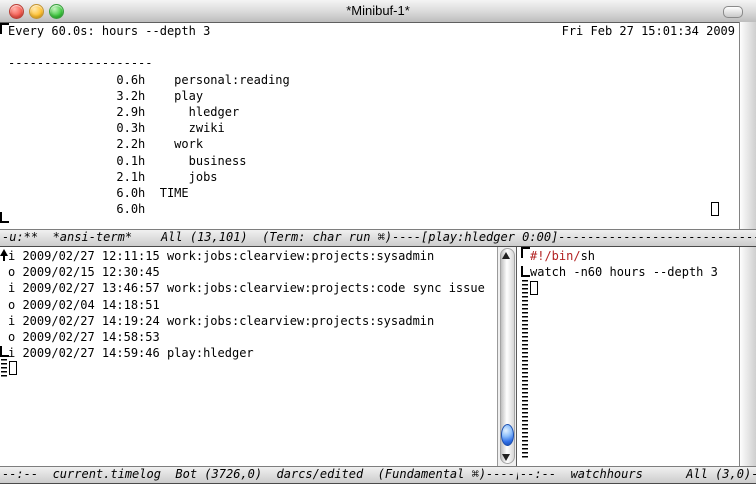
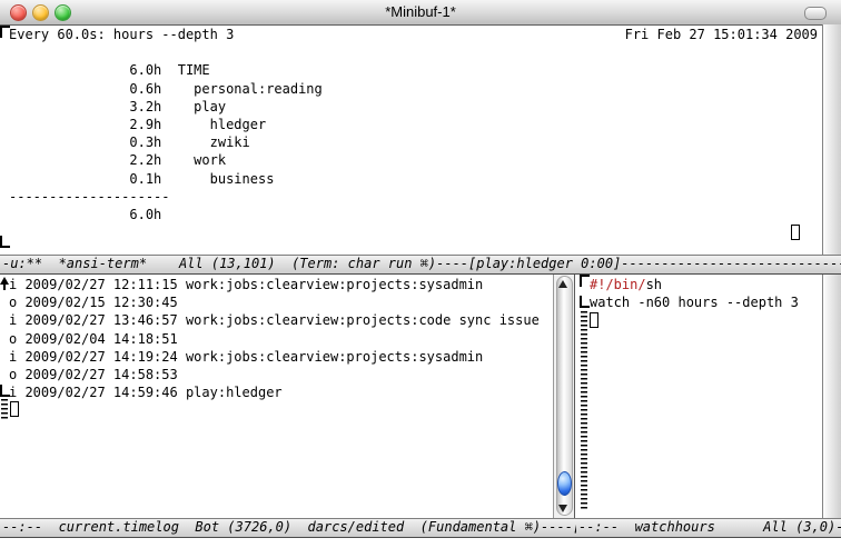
  *Minibuf-1*
  Every 60.0s: hours --depth 3
  Fri Feb 27 15:01:34 2009
- --------------------
+ 6.0h TIME
  0.6h personal:reading
  3.2h play
  2.9h hledger
  0.3h zwiki
  2.2h work
  0.1h business
- 2.1h jobs
- 6.0h TIME
+ --------------------
  6.0h
  -u:** *ansi-term* All (13,101) (Term: char run ⌘)----[play:hledger 0:00]---------------------------
  i 2009/02/27 12:11:15 work:jobs:clearview:projects:sysadmin
  o 2009/02/15 12:30:45
  i 2009/02/27 13:46:57 work:jobs:clearview:projects:code sync issue
  o 2009/02/04 14:18:51
  i 2009/02/27 14:19:24 work:jobs:clearview:projects:sysadmin
  o 2009/02/27 14:58:53
  i 2009/02/27 14:59:46 play:hledger
  #!/bin/sh
  watch -n60 hours --depth 3
  --:-- current.timelog Bot (3726,0) darcs/edited (Fundamental ⌘)----
  --:-- watchhours All (3,0)-
